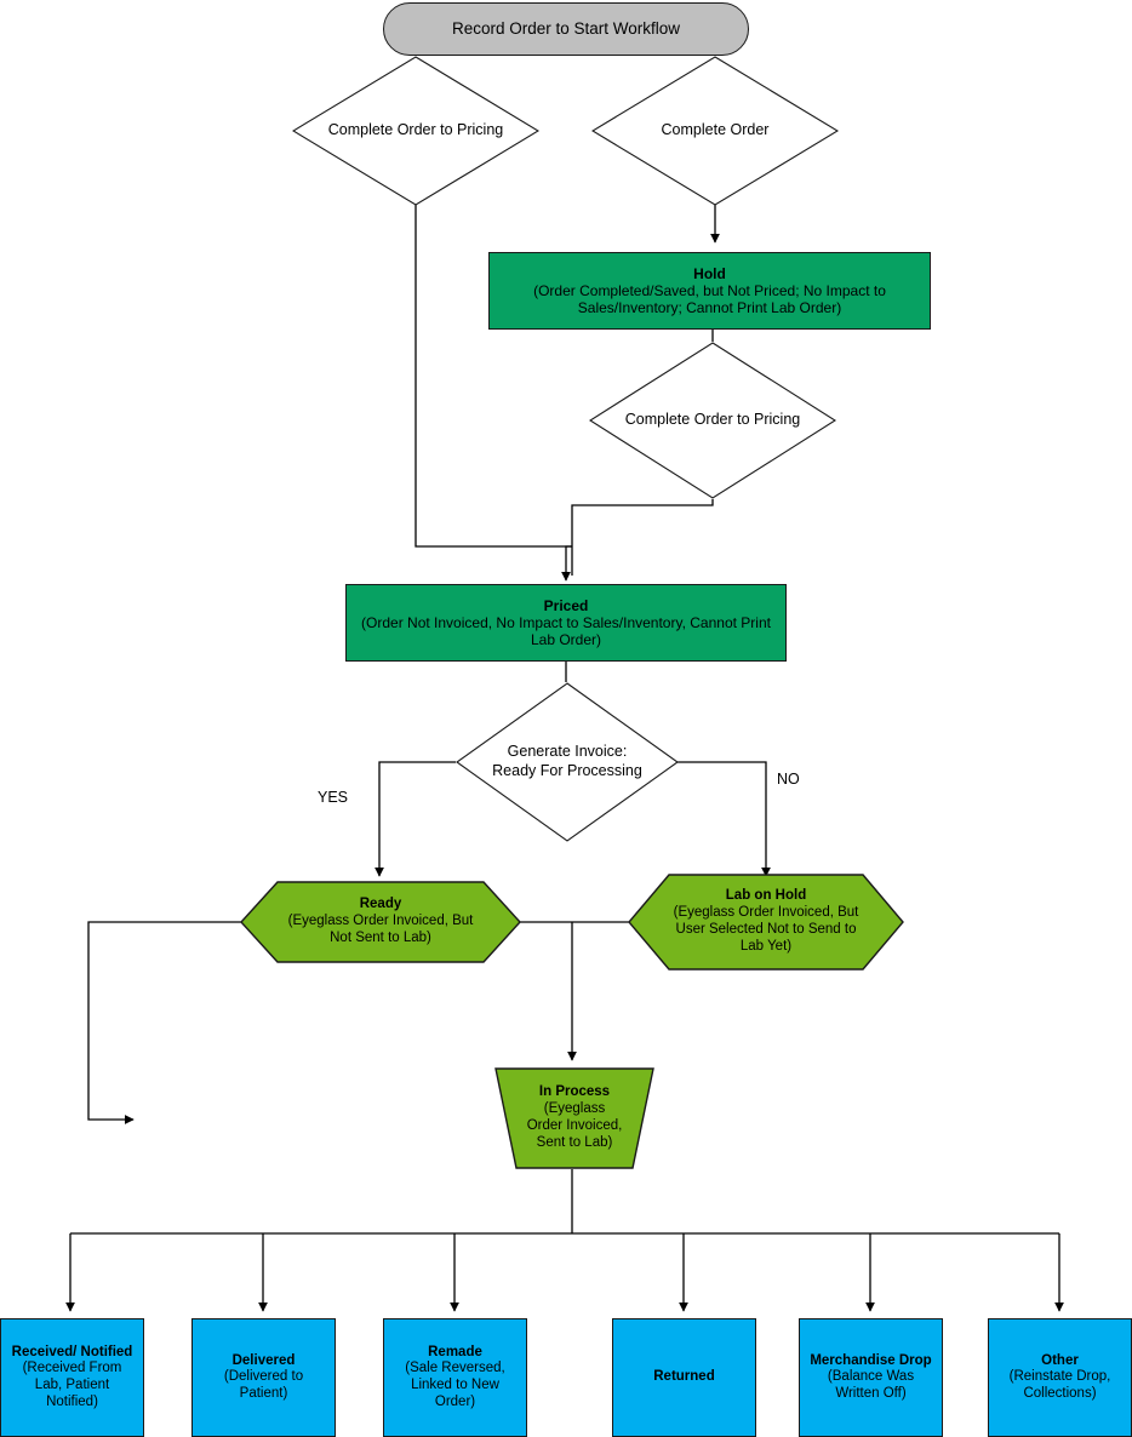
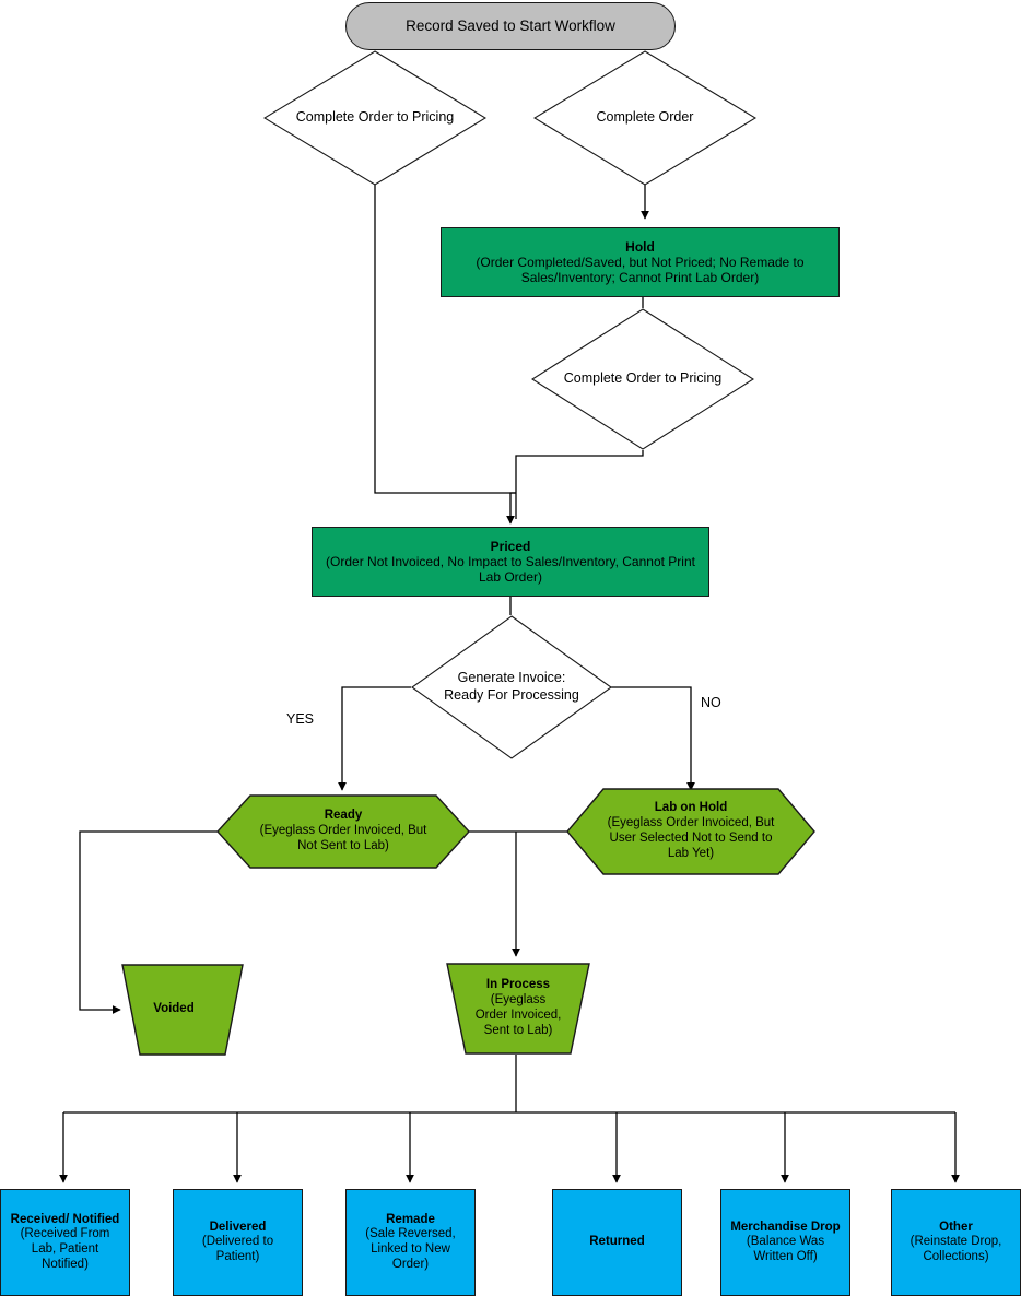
- Record Order to Start Workflow
+ Record Saved to Start Workflow
  Complete Order to Pricing
  Complete Order
  Hold
- (Order Completed/Saved, but Not Priced; No Impact to Sales/Inventory; Cannot Print Lab Order)
+ (Order Completed/Saved, but Not Priced; No Remade to Sales/Inventory; Cannot Print Lab Order)
  Complete Order to Pricing
  Priced
  (Order Not Invoiced, No Impact to Sales/Inventory, Cannot Print Lab Order)
  Generate Invoice:
  Ready For Processing
  YES
  NO
  Ready
  (Eyeglass Order Invoiced, But Not Sent to Lab)
  Lab on Hold
  (Eyeglass Order Invoiced, But User Selected Not to Send to Lab Yet)
+ Voided
  In Process
  (Eyeglass Order Invoiced, Sent to Lab)
  Received/ Notified
  (Received From Lab, Patient Notified)
  Delivered
  (Delivered to Patient)
  Remade
  (Sale Reversed, Linked to New Order)
  Returned
  Merchandise Drop
  (Balance Was Written Off)
  Other
  (Reinstate Drop, Collections)
